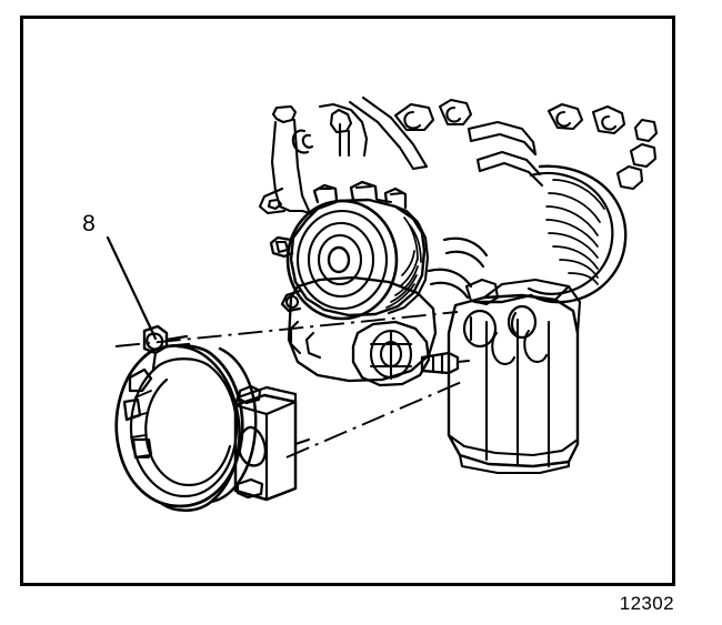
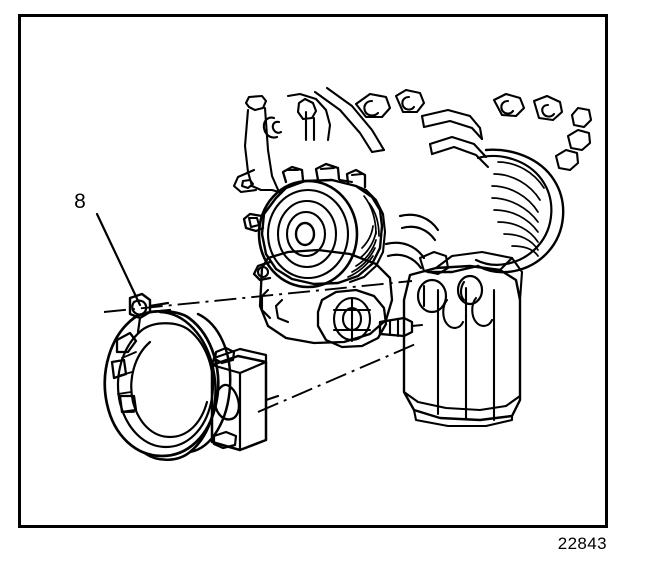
  8
- 12302
+ 22843
